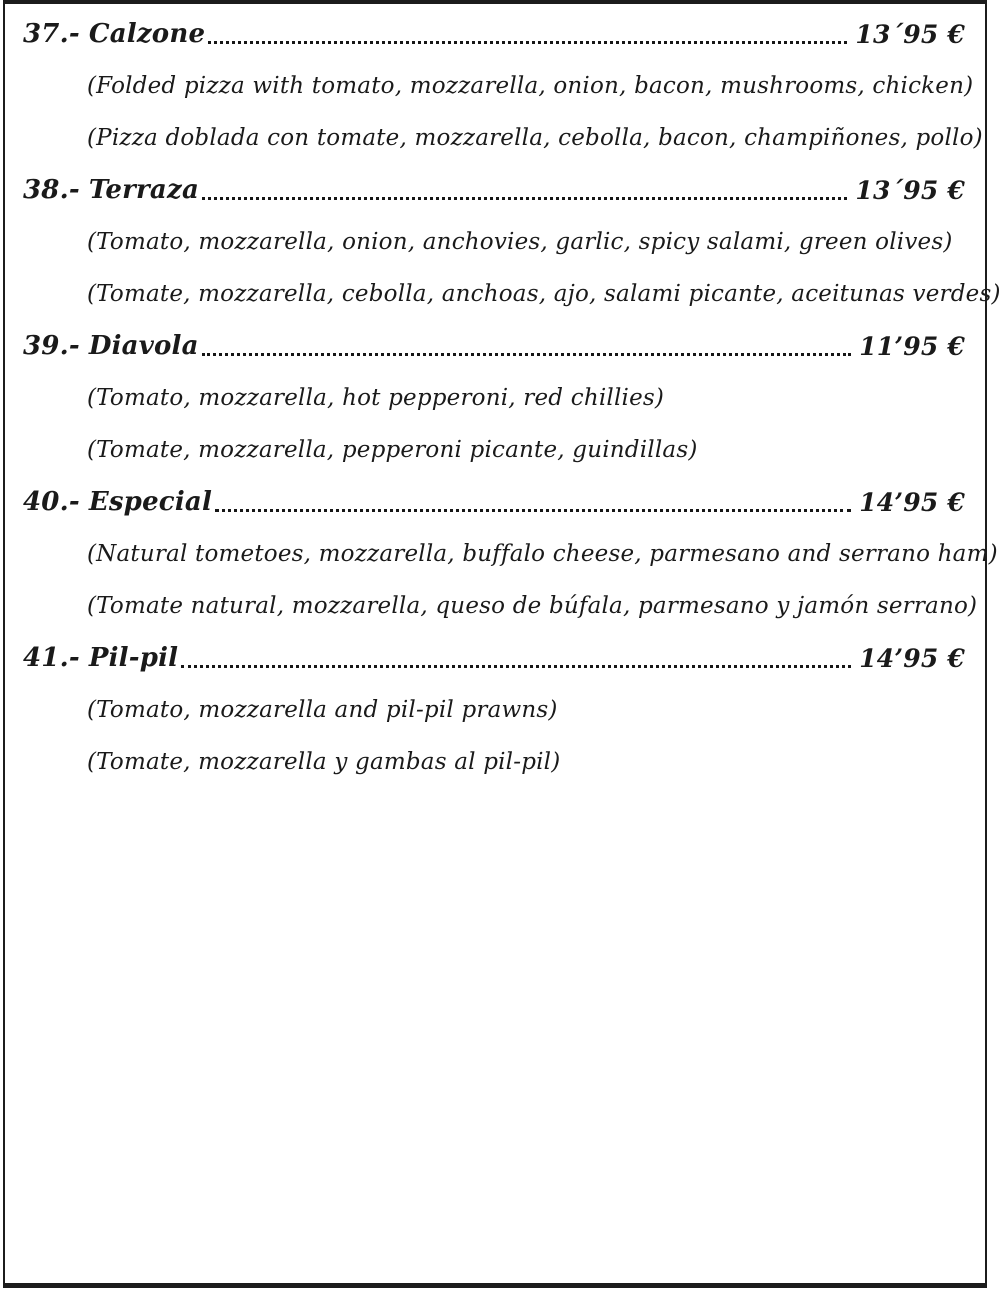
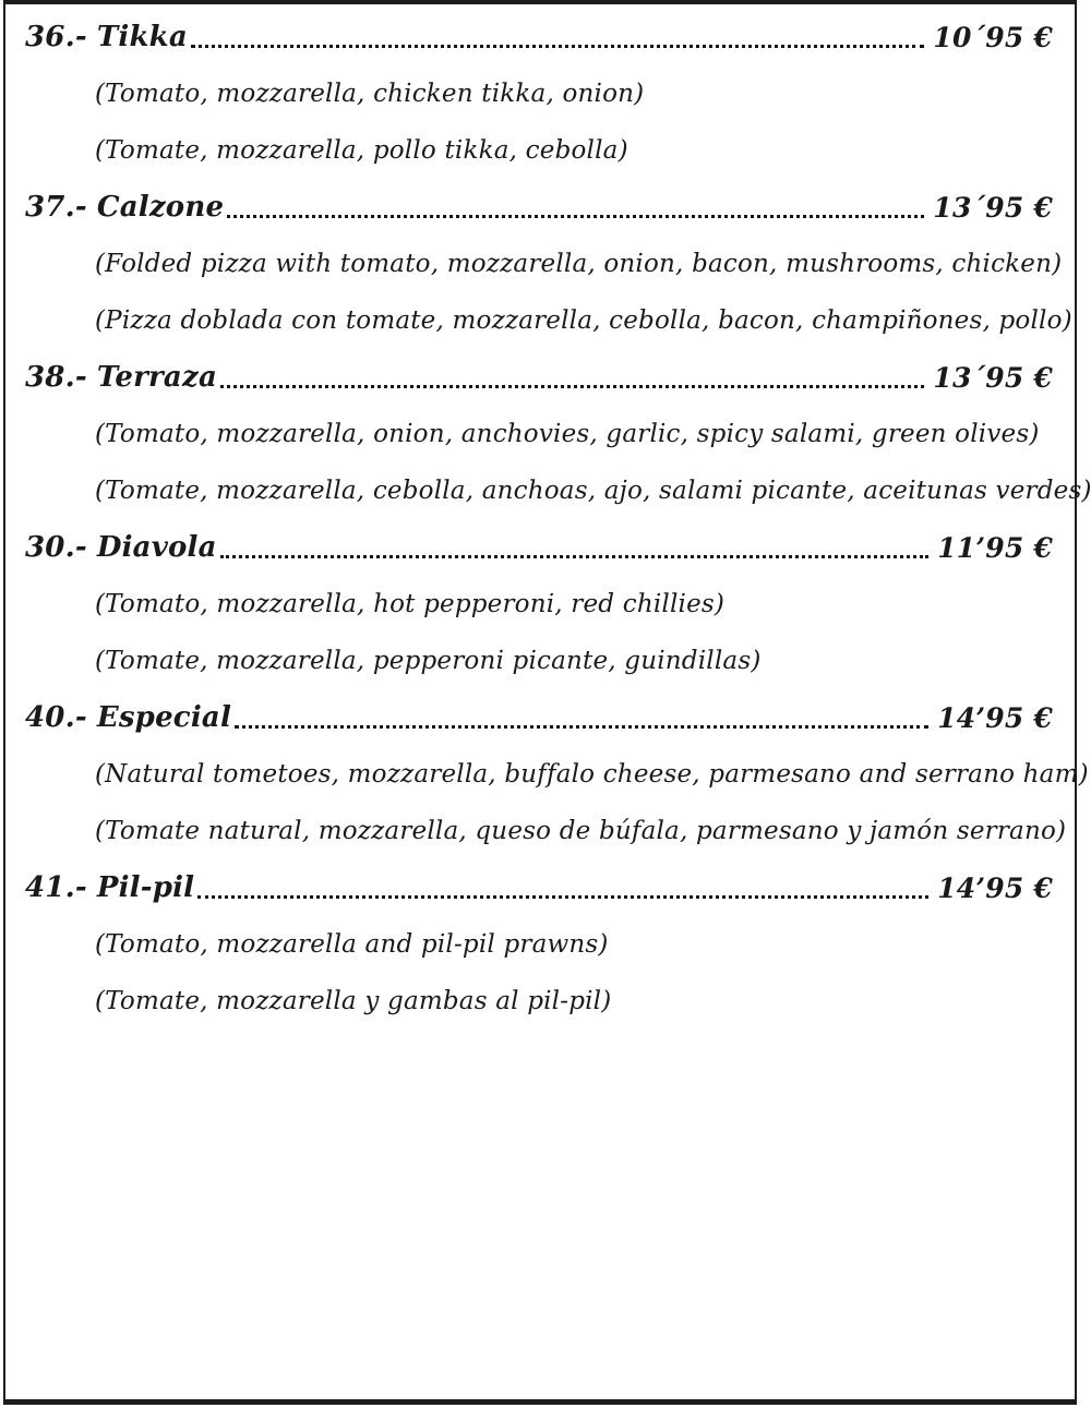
+ 36.-
+ Tikka
+ 10´95 €
+ (Tomato, mozzarella, chicken tikka, onion)
+ (Tomate, mozzarella, pollo tikka, cebolla)
  37.-
  Calzone
  13´95 €
  (Folded pizza with tomato, mozzarella, onion, bacon, mushrooms, chicken)
  (Pizza doblada con tomate, mozzarella, cebolla, bacon, champiñones, pollo)
  38.-
  Terraza
  13´95 €
  (Tomato, mozzarella, onion, anchovies, garlic, spicy salami, green olives)
  (Tomate, mozzarella, cebolla, anchoas, ajo, salami picante, aceitunas verdes)
- 39.-
+ 30.-
  Diavola
  11’95 €
  (Tomato, mozzarella, hot pepperoni, red chillies)
  (Tomate, mozzarella, pepperoni picante, guindillas)
  40.-
  Especial
  14’95 €
  (Natural tometoes, mozzarella, buffalo cheese, parmesano and serrano ham)
  (Tomate natural, mozzarella, queso de búfala, parmesano y jamón serrano)
  41.-
  Pil-pil
  14’95 €
  (Tomato, mozzarella and pil-pil prawns)
  (Tomate, mozzarella y gambas al pil-pil)
